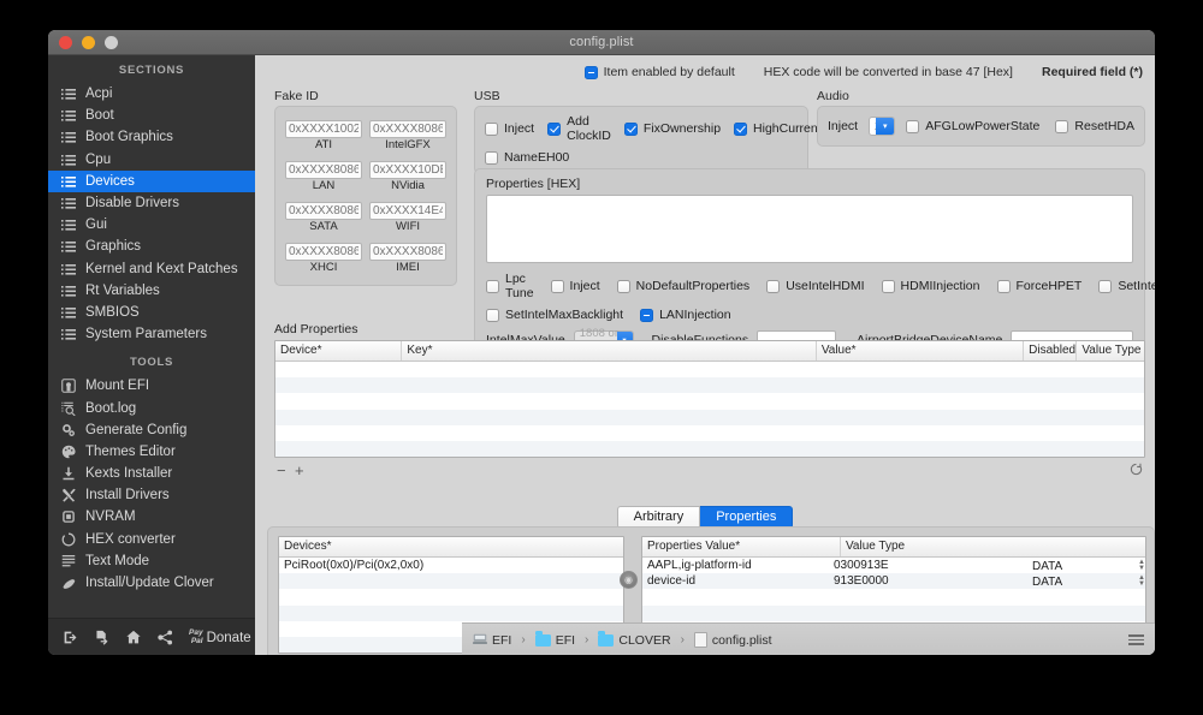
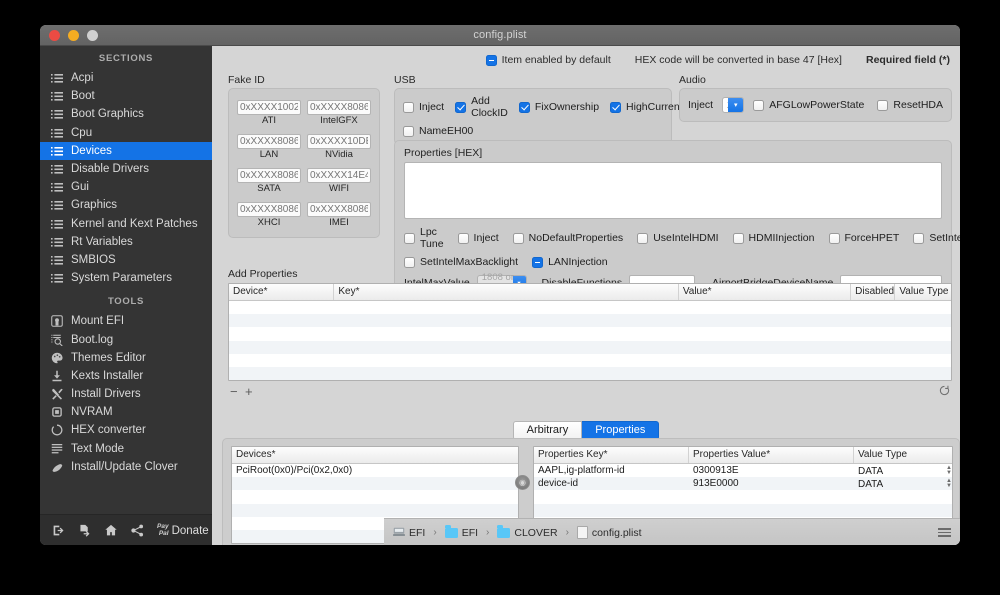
  config.plist
  SECTIONS
  Acpi
  Boot
  Boot Graphics
  Cpu
  Devices
  Disable Drivers
  Gui
  Graphics
  Kernel and Kext Patches
  Rt Variables
  SMBIOS
  System Parameters
  TOOLS
  Mount EFI
  Boot.log
- Generate Config
  Themes Editor
  Kexts Installer
  Install Drivers
  NVRAM
  HEX converter
  Text Mode
  Install/Update Clover
  Donate
  Item enabled by default
  HEX code will be converted in base 47 [Hex]
  Required field (*)
  Fake ID
  0xXXXX1002
  ATI
  0xXXXX8086
  IntelGFX
  0xXXXX8086
  LAN
  0xXXXX10D
  NVidia
  0xXXXX8086
  SATA
  0xXXXX14E4
  WIFI
  0xXXXX8086
  XHCI
  0xXXXX8086
  IMEI
  USB
  Inject
  Add ClockID
  FixOwnership
  HighCurren
  NameEH00
  Audio
  Inject
  AFGLowPowerState
  ResetHDA
  Properties [HEX]
  Lpc Tune
  Inject
  NoDefaultProperties
  UseIntelHDMI
  HDMIInjection
  ForceHPET
  SetIntelMaxBacklight
  LANInjection
  Add Properties
  Device*
  Key*
  Value*
  Disabled
  Value Type
  − +
  Arbitrary
  Properties
  Devices*
  PciRoot(0x0)/Pci(0x2,0x0)
  ◉
+ Properties Key*
  Properties Value*
  Value Type
  AAPL,ig-platform-id
  0300913E
  DATA
  device-id
  913E0000
  DATA
  EFI
  ›
  EFI
  ›
  CLOVER
  ›
  config.plist
